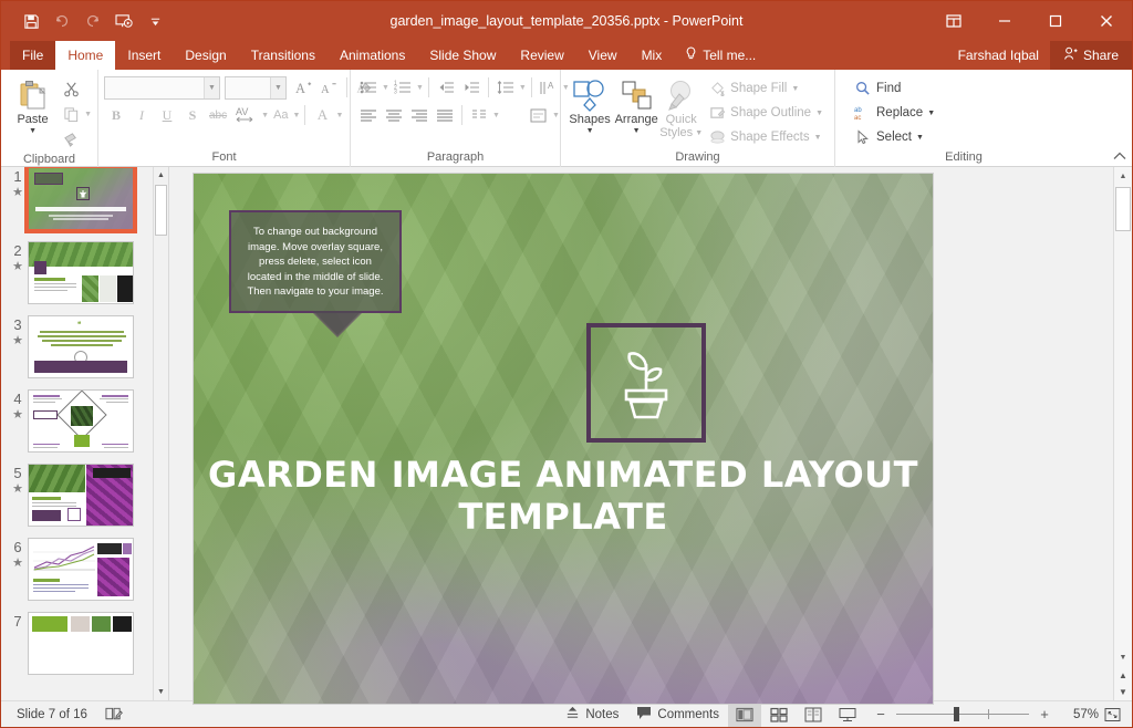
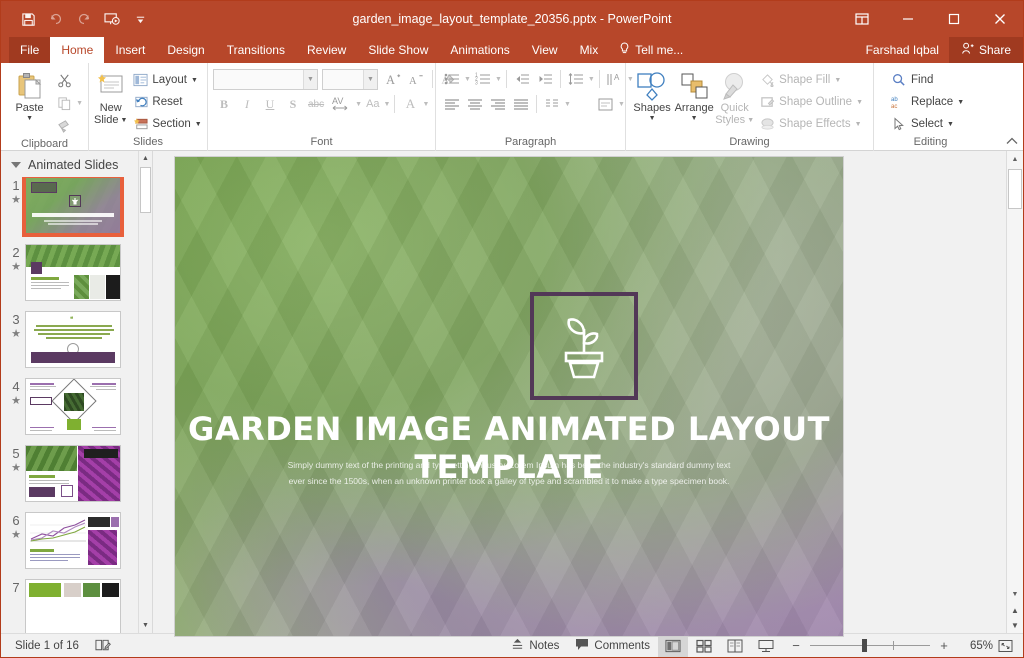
  garden_image_layout_template_20356.pptx - PowerPoint
  File
  Home
  Insert
  Design
  Transitions
- Animations
+ Review
  Slide Show
- Review
+ Animations
  View
  Mix
  Tell me...
  Farshad Iqbal
  Share
  Paste
  Clipboard
+ New
+ Slide
+ Layout
+ Reset
+ Section
+ Slides
  A
  A
  A
  B
  I
  U
  S
  abc
  AV
  Aa
  A
  Font
  A
  Paragraph
  Shapes
  Arrange
  Quick
  Styles
  Shape Fill
  Shape Outline
  Shape Effects
  Drawing
  Find
  Replace
  Select
  Editing
+ Animated Slides
  1
  ★
  2
  ★
  3
  ★
  4
  ★
  5
  ★
  6
  ★
  7
- To change out background image. Move overlay square, press delete, select icon located in the middle of slide. Then navigate to your image.
  GARDEN IMAGE ANIMATED LAYOUT TEMPLATE
+ Simply dummy text of the printing and typesetting industry. Lorem Ipsum has been the industry's standard dummy text
+ ever since the 1500s, when an unknown printer took a galley of type and scrambled it to make a type specimen book.
  ▲
  ▼
- Slide 7 of 16
+ Slide 1 of 16
  Notes
  Comments
  −
  +
- 57%
+ 65%
